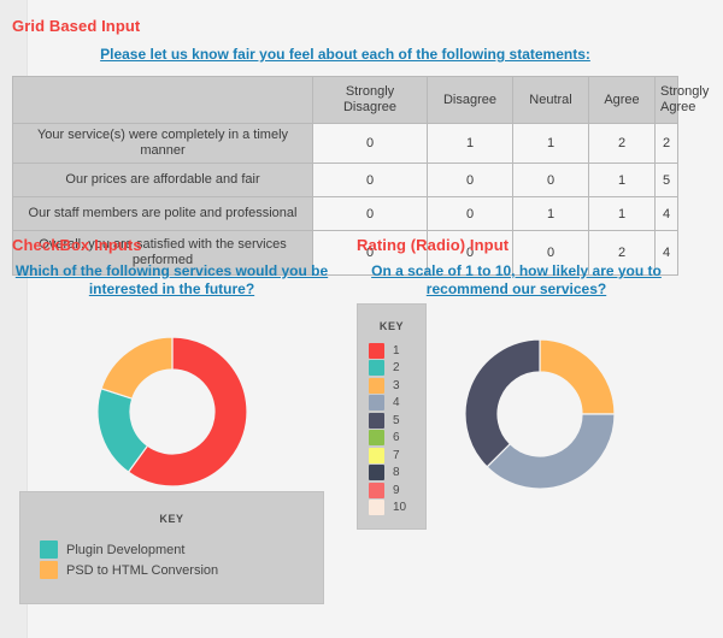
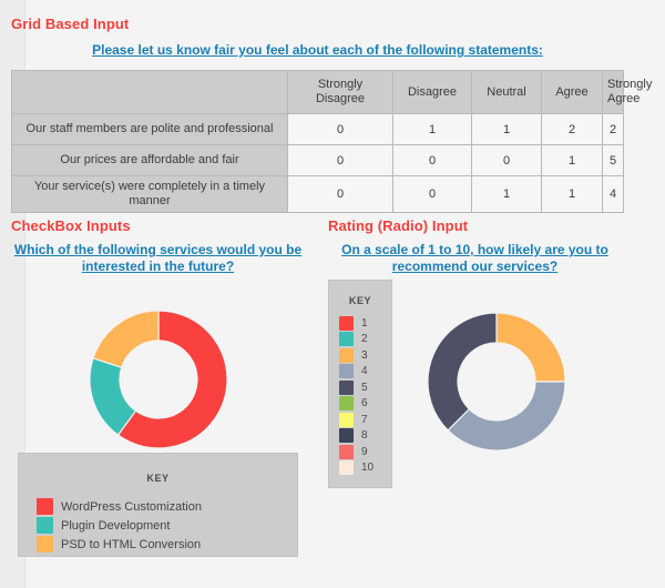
  Grid Based Input
  Please let us know fair you feel about each of the following statements:
  	Strongly Disagree	Disagree	Neutral	Agree	Strongly Agree
- Your service(s) were completely in a timely manner	0	1	1	2	2
+ Our staff members are polite and professional	0	1	1	2	2
  Our prices are affordable and fair	0	0	0	1	5
- Our staff members are polite and professional	0	0	1	1	4
+ Your service(s) were completely in a timely manner	0	0	1	1	4
- Overall, you are satisfied with the services performed	0	0	0	2	4
  CheckBox Inputs
  Which of the following services would you be interested in the future?
  KEY
+ WordPress Customization
  Plugin Development
  PSD to HTML Conversion
  Rating (Radio) Input
  On a scale of 1 to 10, how likely are you to recommend our services?
  KEY
  1
  2
  3
  4
  5
  6
  7
  8
  9
  10
